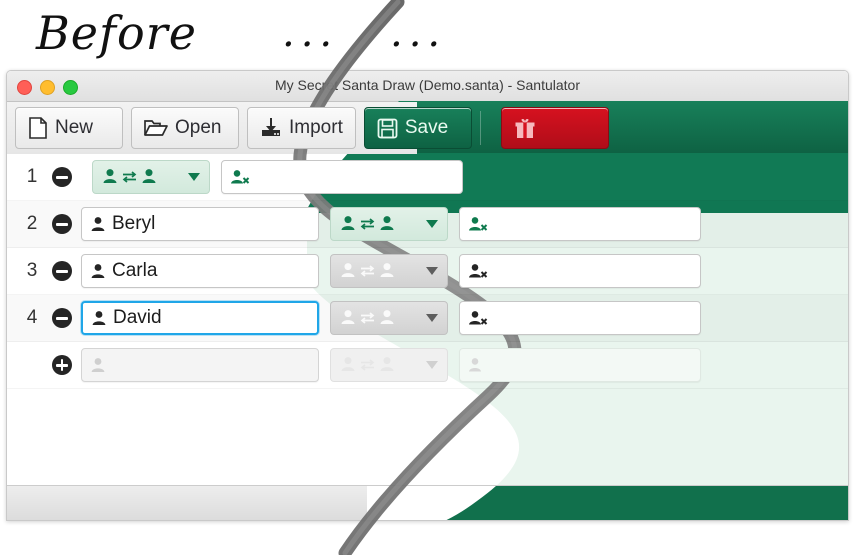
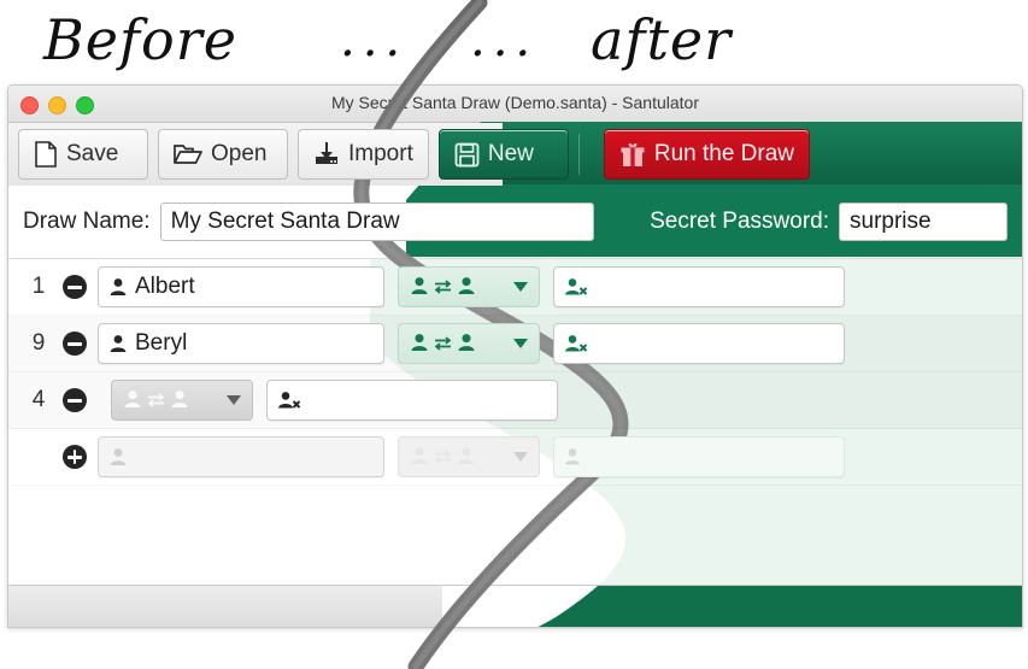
  Before
  ...
  ...
+ after
  My Sec Santa Draw (Demo.santa) - Santulator
- New
+ Save
  Open
  Import
- Save
+ New
+ Run the Draw
+ Draw Name:
+ My Secret Santa Draw
+ Secret Password:
+ surprise
  1
+ Albert
- 2
+ 9
  Beryl
- 3
- Carla
  4
- David
